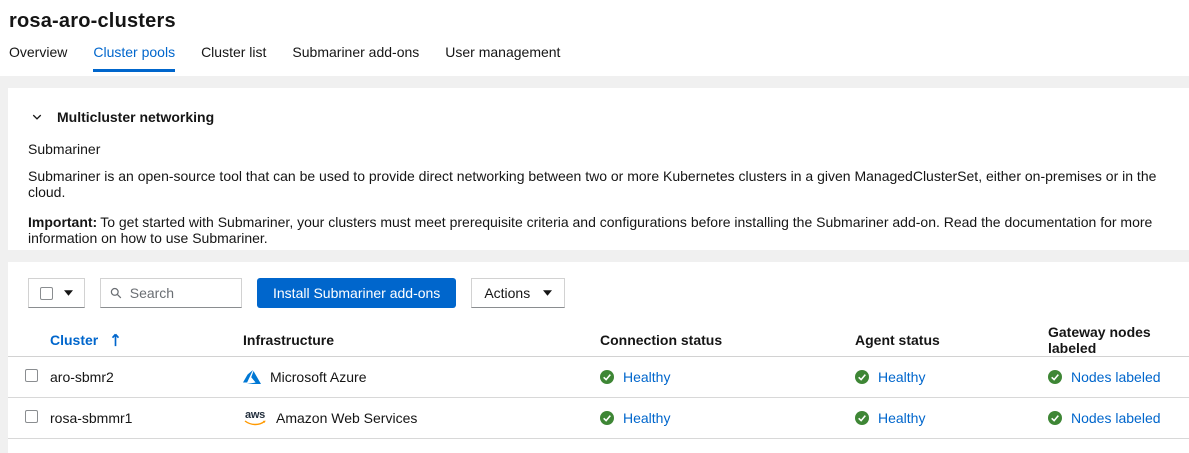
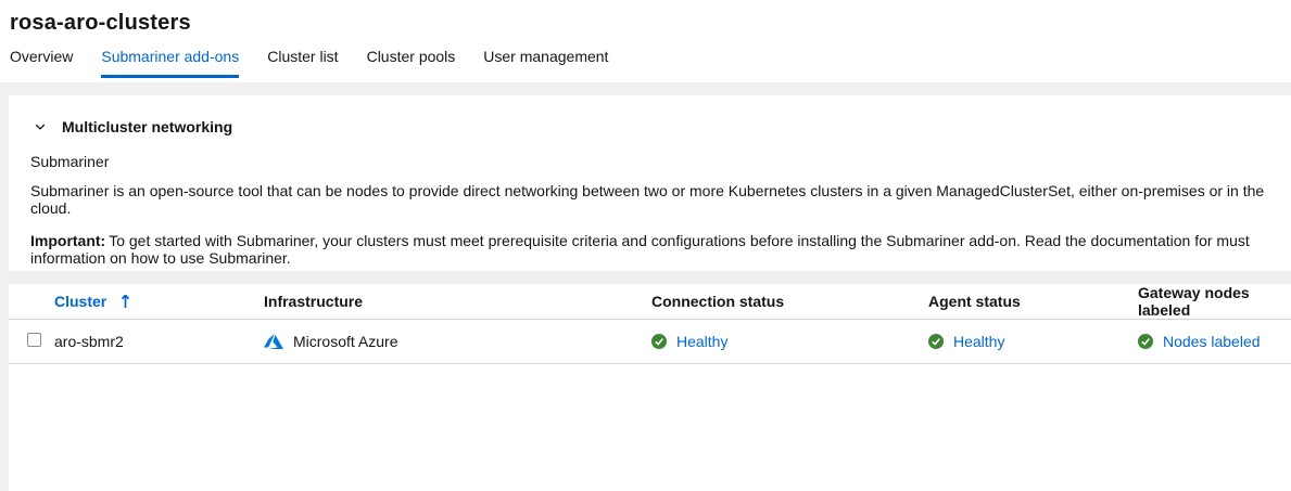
  rosa-aro-clusters
  Overview
- Cluster pools
+ Submariner add-ons
  Cluster list
- Submariner add-ons
+ Cluster pools
  User management
  Multicluster networking
  Submariner
- Submariner is an open-source tool that can be used to provide direct networking between two or more Kubernetes clusters in a given ManagedClusterSet, either on-premises or in the cloud.
+ Submariner is an open-source tool that can be nodes to provide direct networking between two or more Kubernetes clusters in a given ManagedClusterSet, either on-premises or in the cloud.
- Important: To get started with Submariner, your clusters must meet prerequisite criteria and configurations before installing the Submariner add-on. Read the documentation for more information on how to use Submariner.
+ Important: To get started with Submariner, your clusters must meet prerequisite criteria and configurations before installing the Submariner add-on. Read the documentation for must information on how to use Submariner.
- Search
- Install Submariner add-ons
- Actions
  	Cluster	Infrastructure	Connection status	Agent status	Gateway nodes labeled
  	aro-sbmr2	Microsoft Azure	Healthy	Healthy	Nodes labeled
- 	rosa-sbmmr1	aws Amazon Web Services	Healthy	Healthy	Nodes labeled
